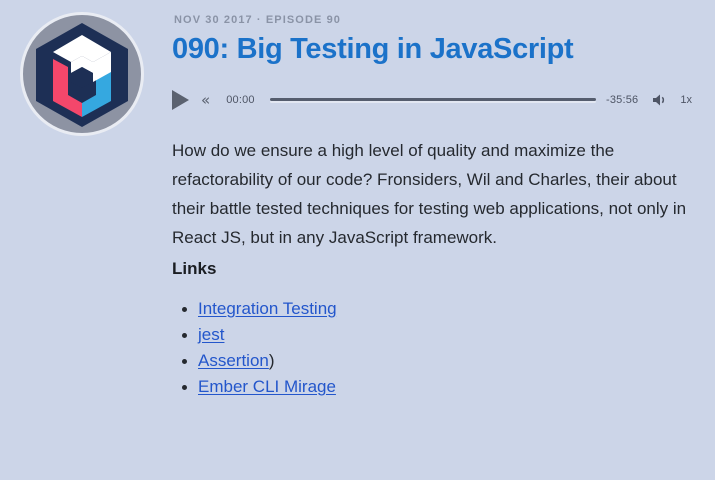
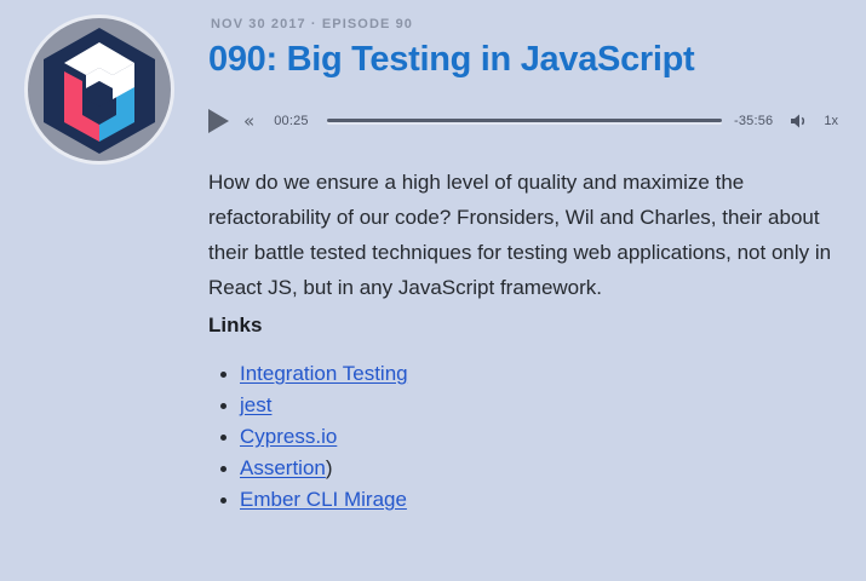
  NOV 30 2017 · EPISODE 90
  090: Big Testing in JavaScript
  «
- 00:00
+ 00:25
  -35:56
  1x
  How do we ensure a high level of quality and maximize the refactorability of our code? Fronsiders, Wil and Charles, their about their battle tested techniques for testing web applications, not only in React JS, but in any JavaScript framework.
  Links
  Integration Testing
  jest
+ Cypress.io
  Assertion)
  Ember CLI Mirage
